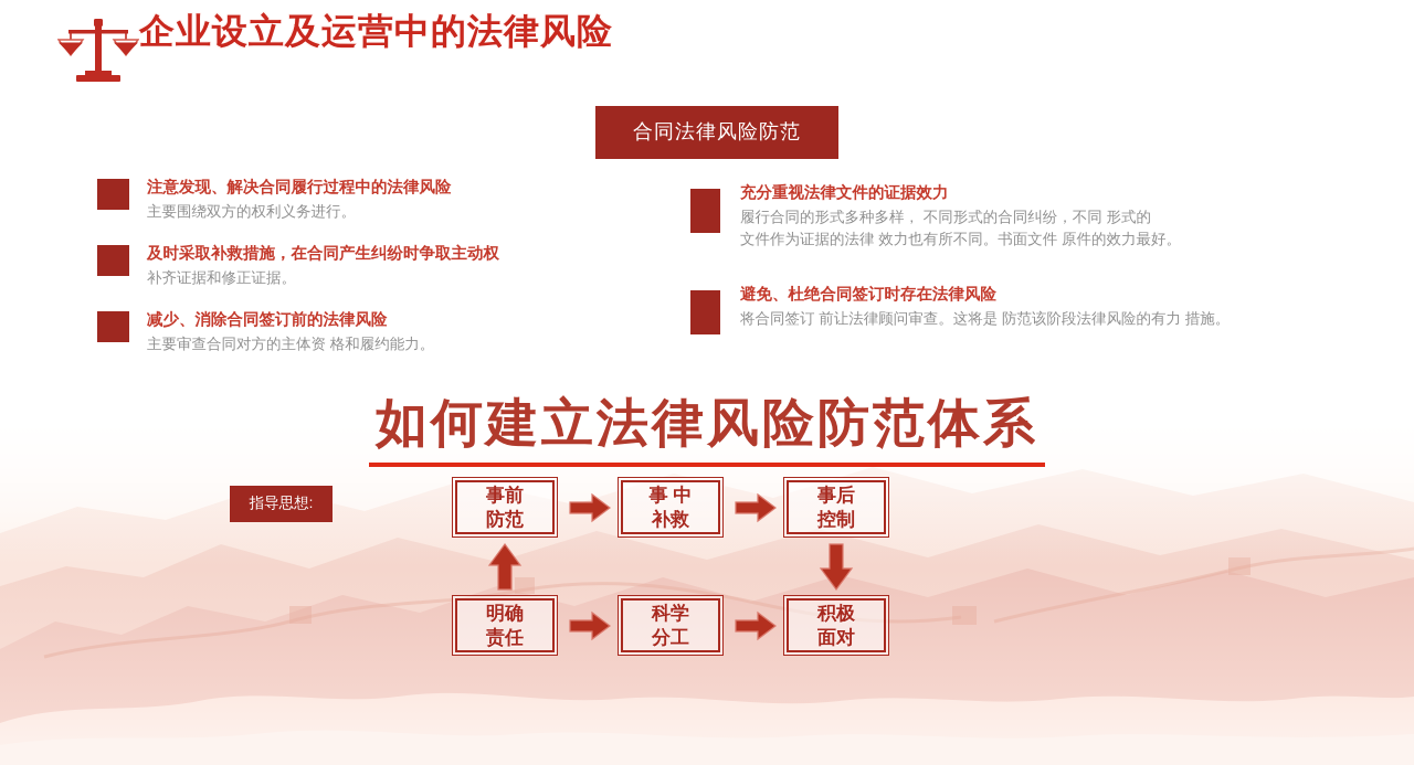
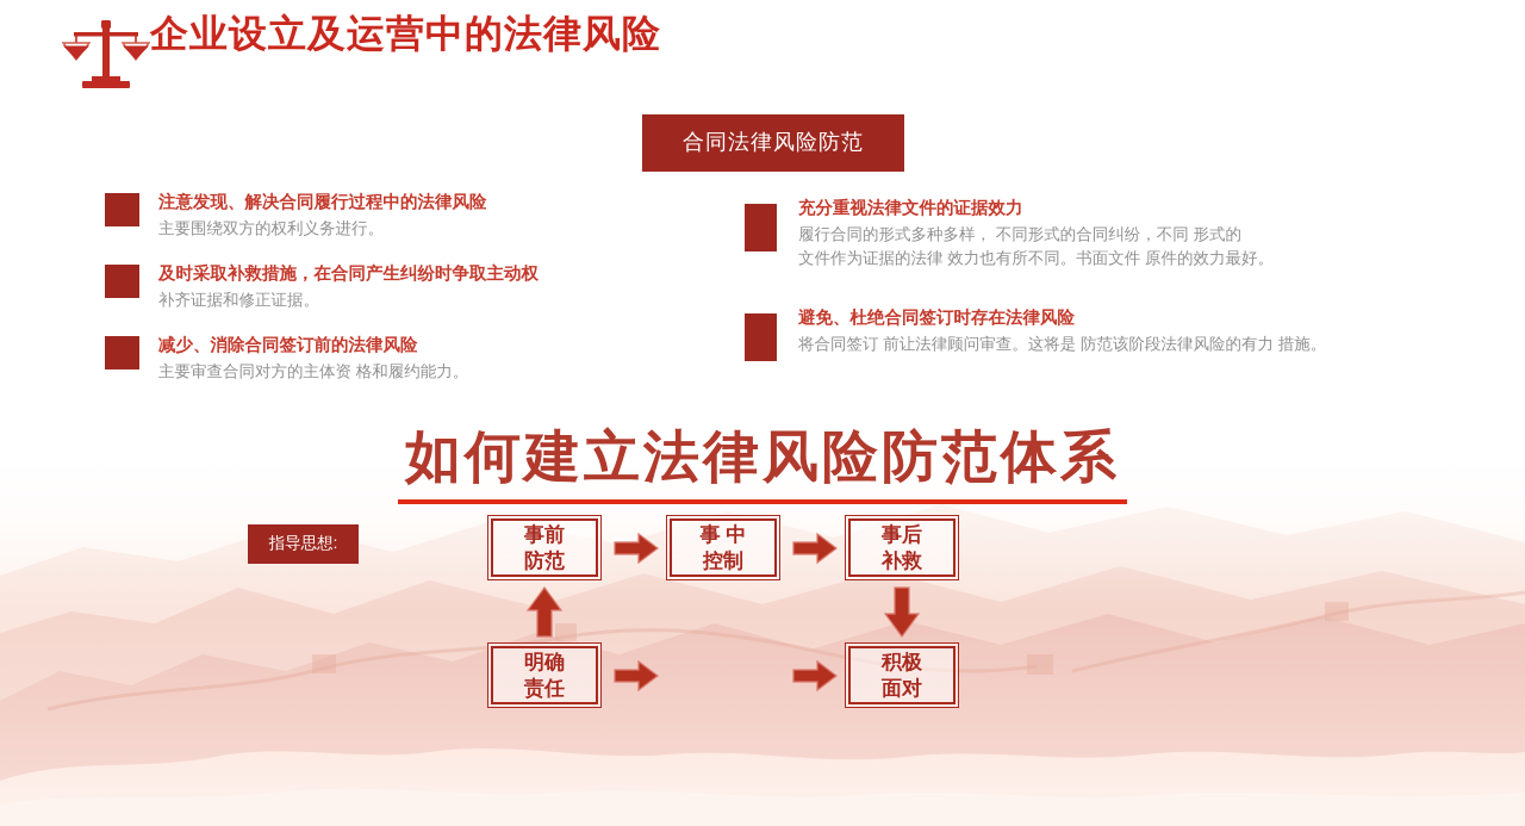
  企业设立及运营中的法律风险
  合同法律风险防范
  注意发现、解决合同履行过程中的法律风险
  主要围绕双方的权利义务进行。
  及时采取补救措施，在合同产生纠纷时争取主动权
  补齐证据和修正证据。
  减少、消除合同签订前的法律风险
  主要审查合同对方的主体资 格和履约能力。
  充分重视法律文件的证据效力
  履行合同的形式多种多样， 不同形式的合同纠纷，不同 形式的
  文件作为证据的法律 效力也有所不同。书面文件 原件的效力最好。
  避免、杜绝合同签订时存在法律风险
  将合同签订 前让法律顾问审查。这将是 防范该阶段法律风险的有力 措施。
  如何建立法律风险防范体系
  指导思想:
  事前
  防范
  事 中
- 补救
+ 控制
  事后
- 控制
+ 补救
  明确
  责任
- 科学
- 分工
  积极
  面对
